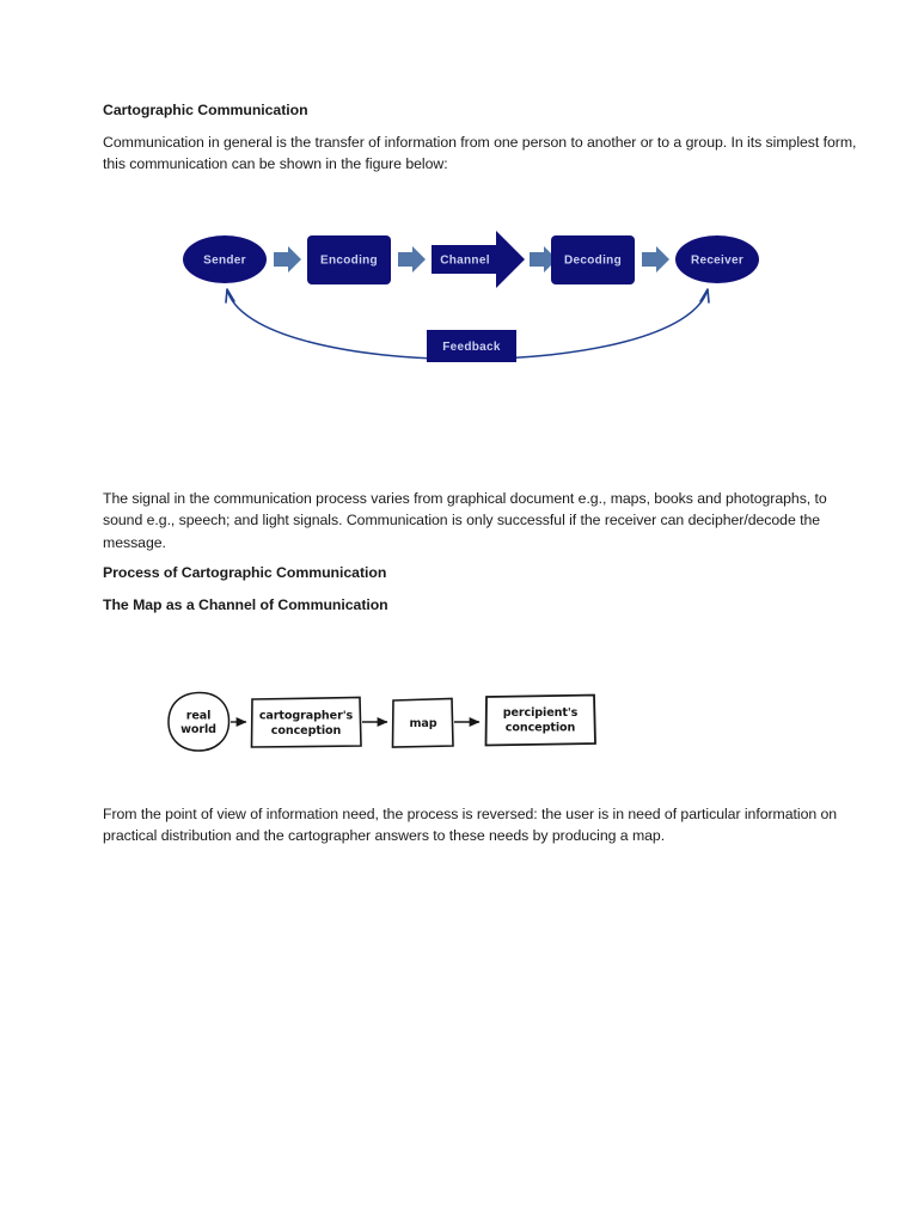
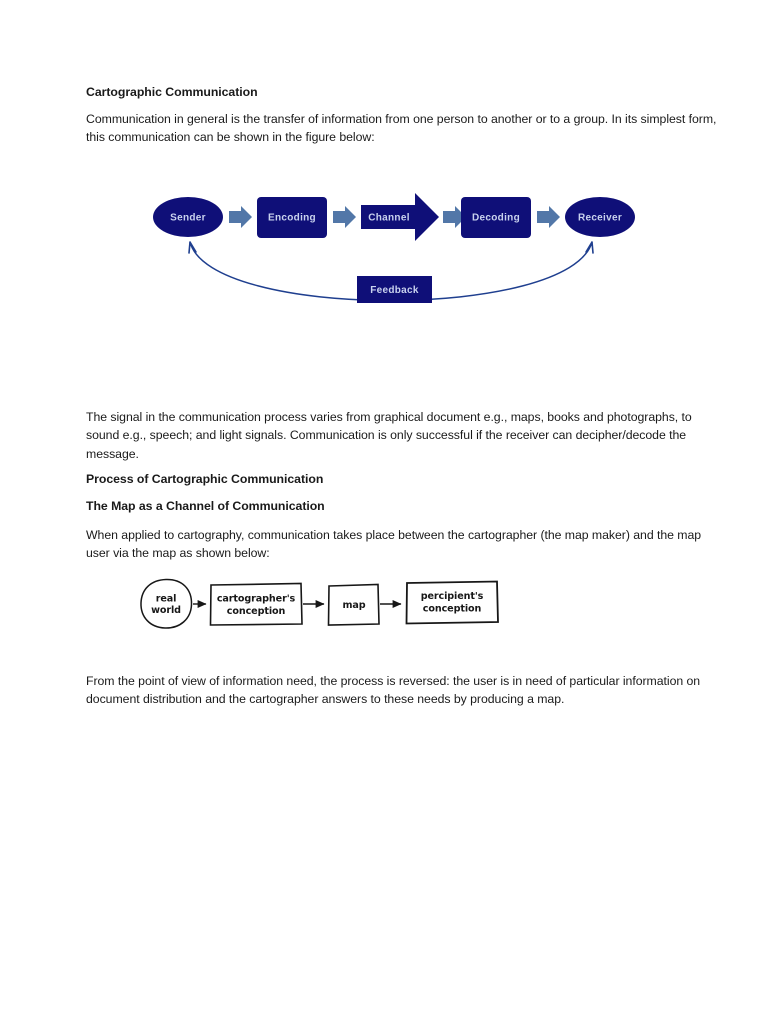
  Cartographic Communication
  Communication in general is the transfer of information from one person to another or to a group. In its simplest form, this communication can be shown in the figure below:
  Sender
  Encoding
  Channel
  Decoding
  Receiver
  Feedback
  The signal in the communication process varies from graphical document e.g., maps, books and photographs, to sound e.g., speech; and light signals. Communication is only successful if the receiver can decipher/decode the message.
  Process of Cartographic Communication
  The Map as a Channel of Communication
+ When applied to cartography, communication takes place between the cartographer (the map maker) and the map user via the map as shown below:
  real
  world
  cartographer's
  conception
  map
  percipient's
  conception
- From the point of view of information need, the process is reversed: the user is in need of particular information on practical distribution and the cartographer answers to these needs by producing a map.
+ From the point of view of information need, the process is reversed: the user is in need of particular information on document distribution and the cartographer answers to these needs by producing a map.
